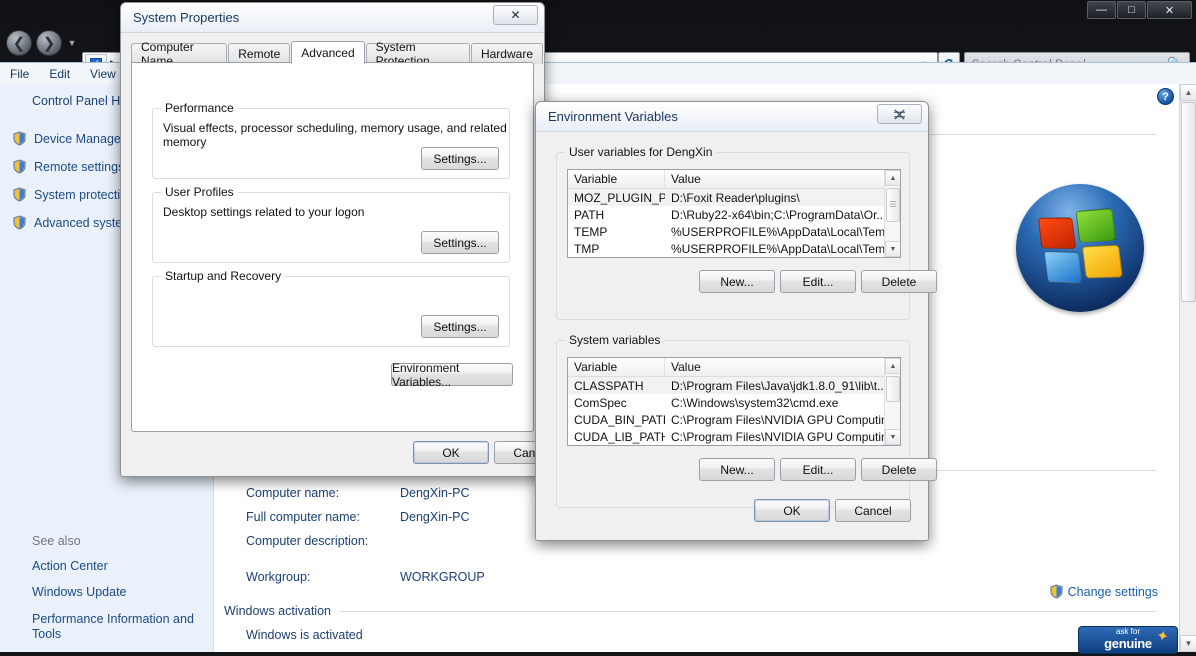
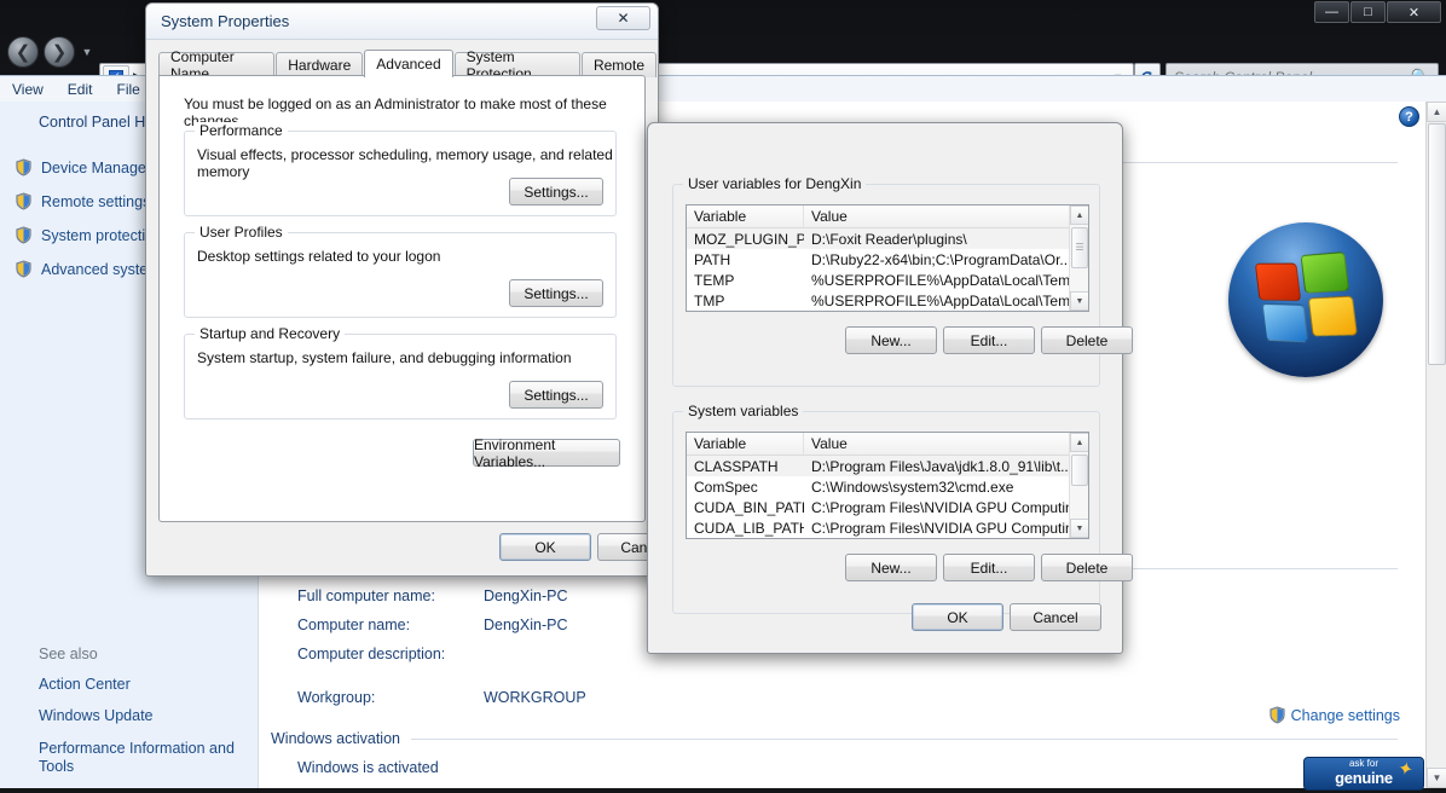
  —
  □
  ✕
  ❮
  ❯
  ▼
- File
+ View
  Edit
- View
+ File
  Control Panel H
  Device Manage
  Remote setting
  System protecti
  Advanced syste
  See also
  Action Center
  Windows Update
  Performance Information and Tools
  ?
- Computer name:
+ Full computer name:
  DengXin-PC
- Full computer name:
+ Computer name:
  DengXin-PC
  Computer description:
  Workgroup:
  WORKGROUP
  Change settings
  Windows activation
  Windows is activated
  ask for
  genuine
  ▲
  ▼
  System Properties
  ✕
  Computer Name
- Remote
+ Hardware
  Advanced
  System Protection
- Hardware
+ Remote
+ You must be logged on as an Administrator to make most of these changes.
  Performance
  Visual effects, processor scheduling, memory usage, and related memory
  Settings...
  User Profiles
  Desktop settings related to your logon
  Settings...
  Startup and Recovery
+ System startup, system failure, and debugging information
  Settings...
  Environment Variables...
  OK
- Environment Variables
  User variables for DengXin
  Variable
  Value
  MOZ_PLUGIN_P
  D:\Foxit Reader\plugins\
  PATH
  D:\Ruby22-x64\bin;C:\ProgramData\Or..
  TEMP
  %USERPROFILE%\AppData\Local\Tem
  TMP
  %USERPROFILE%\AppData\Local\Tem
  ☰
  New...
  Edit...
  Delete
  System variables
  Variable
  Value
  CLASSPATH
  D:\Program Files\Java\jdk1.8.0_91\lib\t..
  ComSpec
  C:\Windows\system32\cmd.exe
  CUDA_BIN_PAT
  C:\Program Files\NVIDIA GPU Computi
  CUDA_LIB_PAT
  C:\Program Files\NVIDIA GPU Computi
  New...
  Edit...
  Delete
  OK
  Cancel
